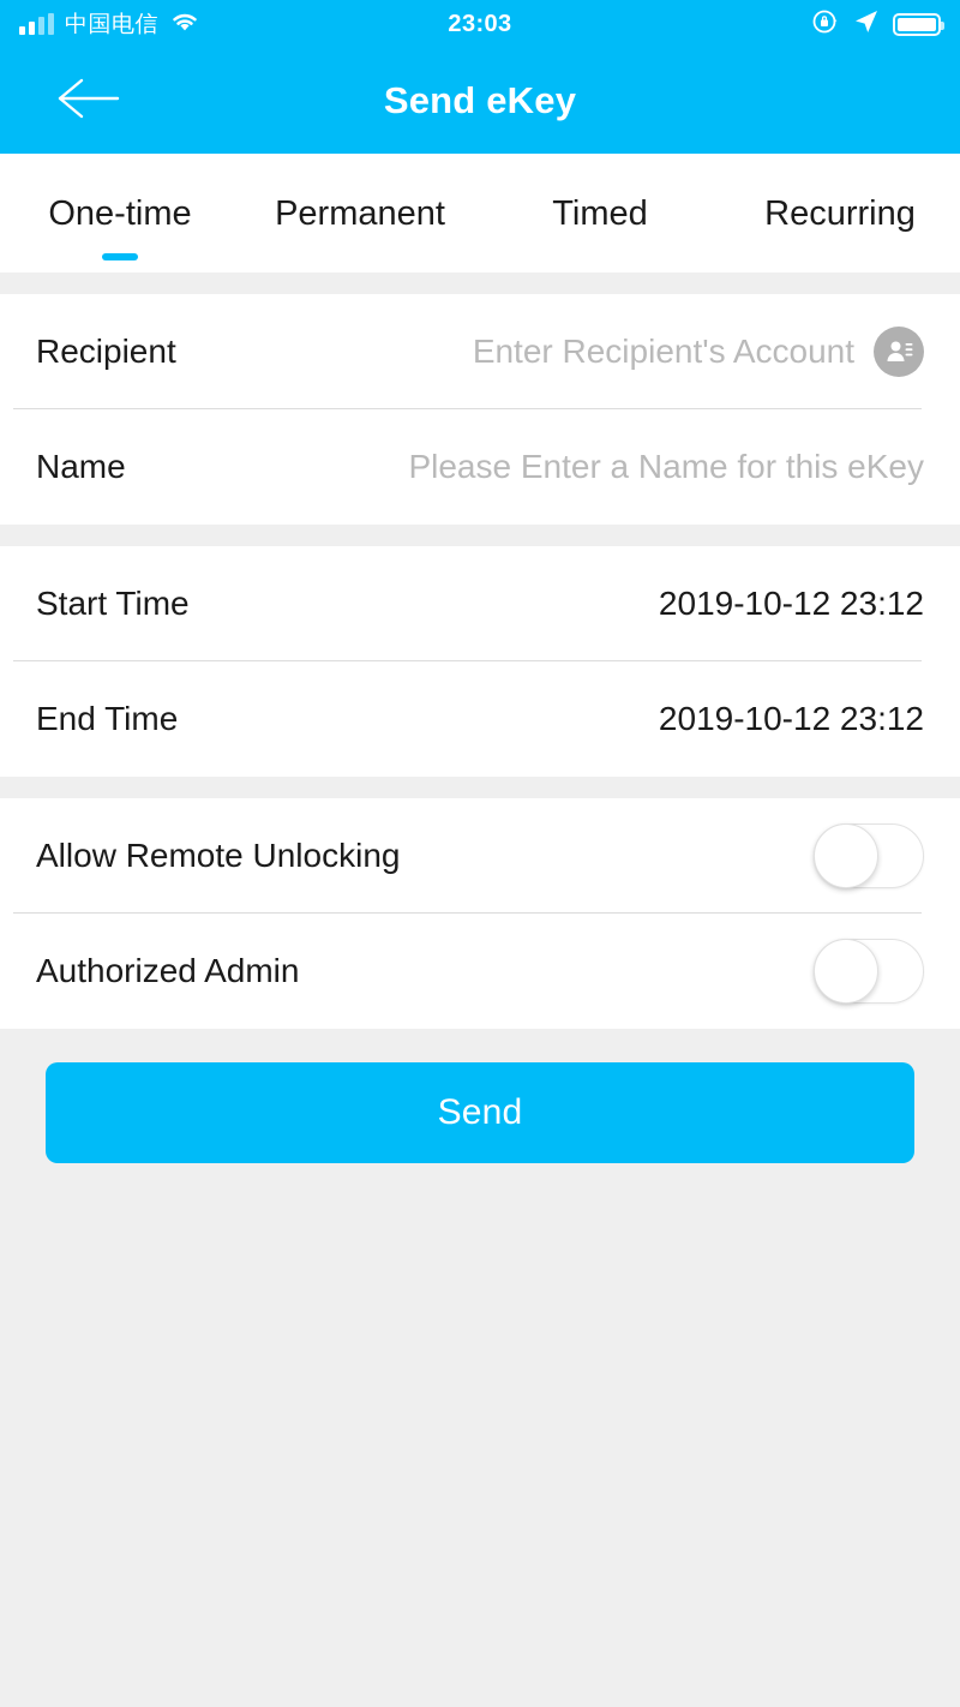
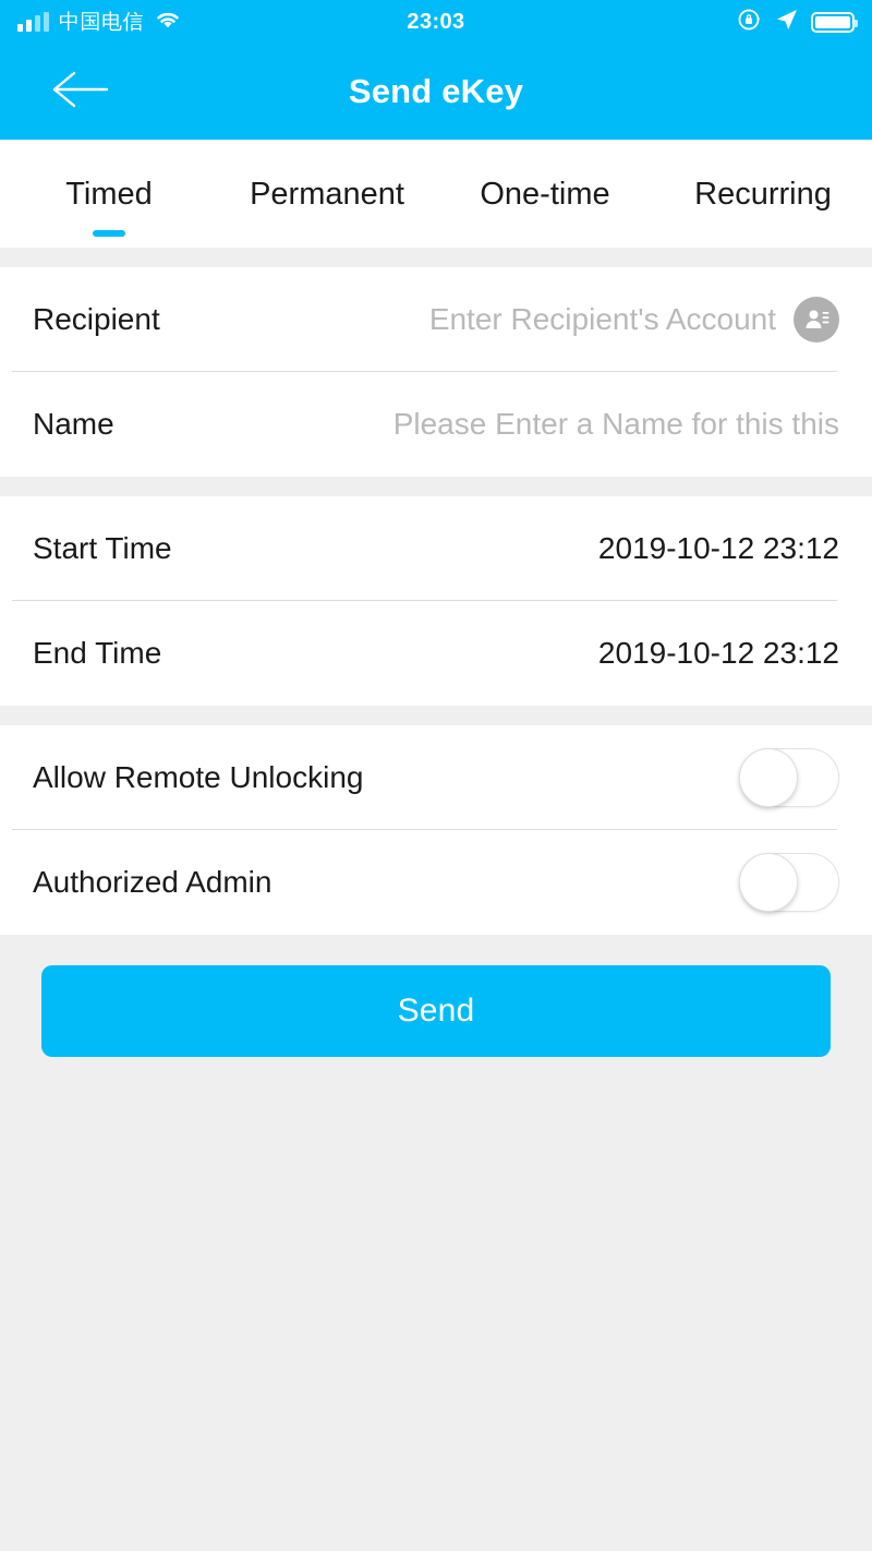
  中国电信
  23:03
  Send eKey
- One-time
+ Timed
  Permanent
- Timed
+ One-time
  Recurring
  Recipient
  Enter Recipient's Account
  Name
- Please Enter a Name for this eKey
+ Please Enter a Name for this this
  Start Time
  2019-10-12 23:12
  End Time
  2019-10-12 23:12
  Allow Remote Unlocking
  Authorized Admin
  Send
